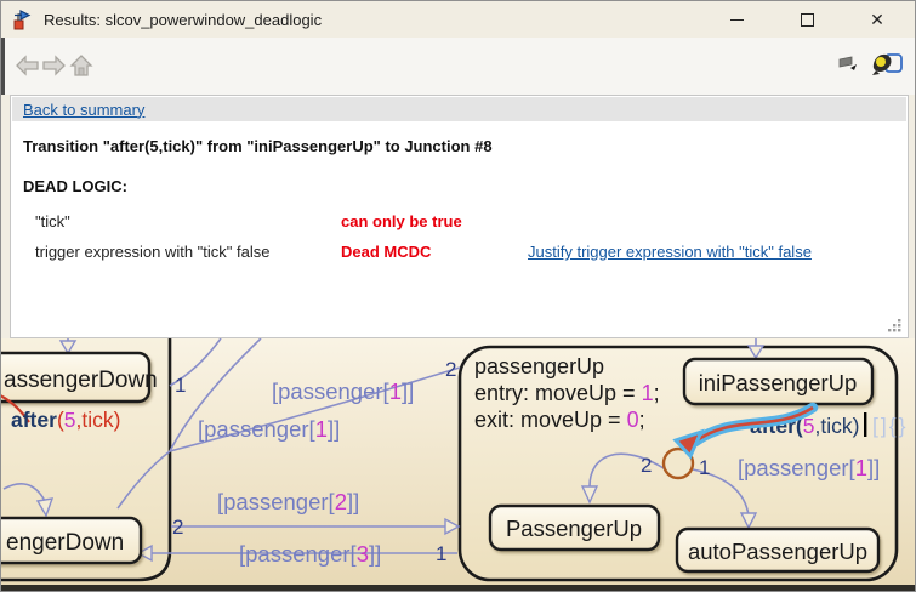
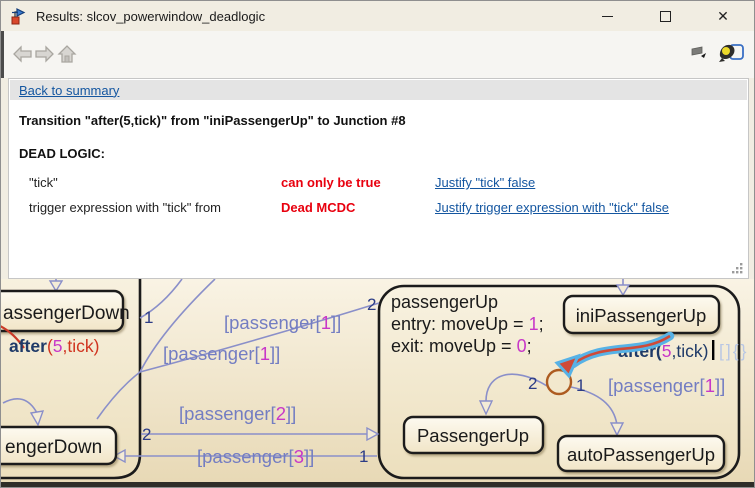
  Results: slcov_powerwindow_deadlogic
  ✕
  Back to summary
  Transition "after(5,tick)" from "iniPassengerUp" to Junction #8
  DEAD LOGIC:
  "tick"
  can only be true
+ Justify "tick" false
- trigger expression with "tick" false
+ trigger expression with "tick" from
  Dead MCDC
  Justify trigger expression with "tick" false
  [passenger[1]]
  [passenger[1]]
  [passenger[1]]
  [passenger[2]]
  [passenger[3]]
  1
  2
  2
  1
  2
  1
  assengerDown
  engerDown
  iniPassengerUp
  PassengerUp
  autoPassengerUp
  passengerUp
  entry: moveUp = 1;
  exit: moveUp = 0;
  after(5,tick)
  er(5,tick)
  []{}
